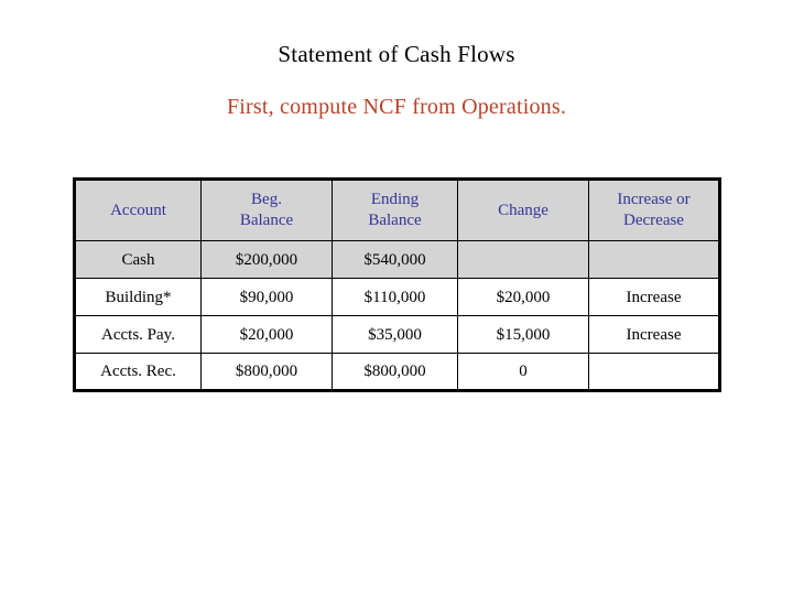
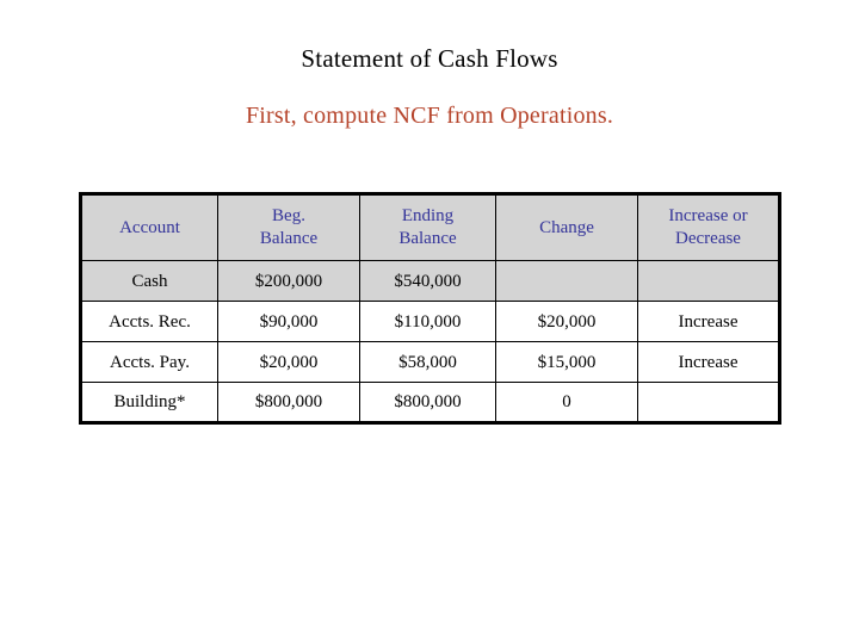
  Statement of Cash Flows
  First, compute NCF from Operations.
  Account	Beg. Balance	Ending Balance	Change	Increase or Decrease
  Cash	$200,000	$540,000
- Building*	$90,000	$110,000	$20,000	Increase
+ Accts. Rec.	$90,000	$110,000	$20,000	Increase
- Accts. Pay.	$20,000	$35,000	$15,000	Increase
+ Accts. Pay.	$20,000	$58,000	$15,000	Increase
- Accts. Rec.	$800,000	$800,000	0
+ Building*	$800,000	$800,000	0
